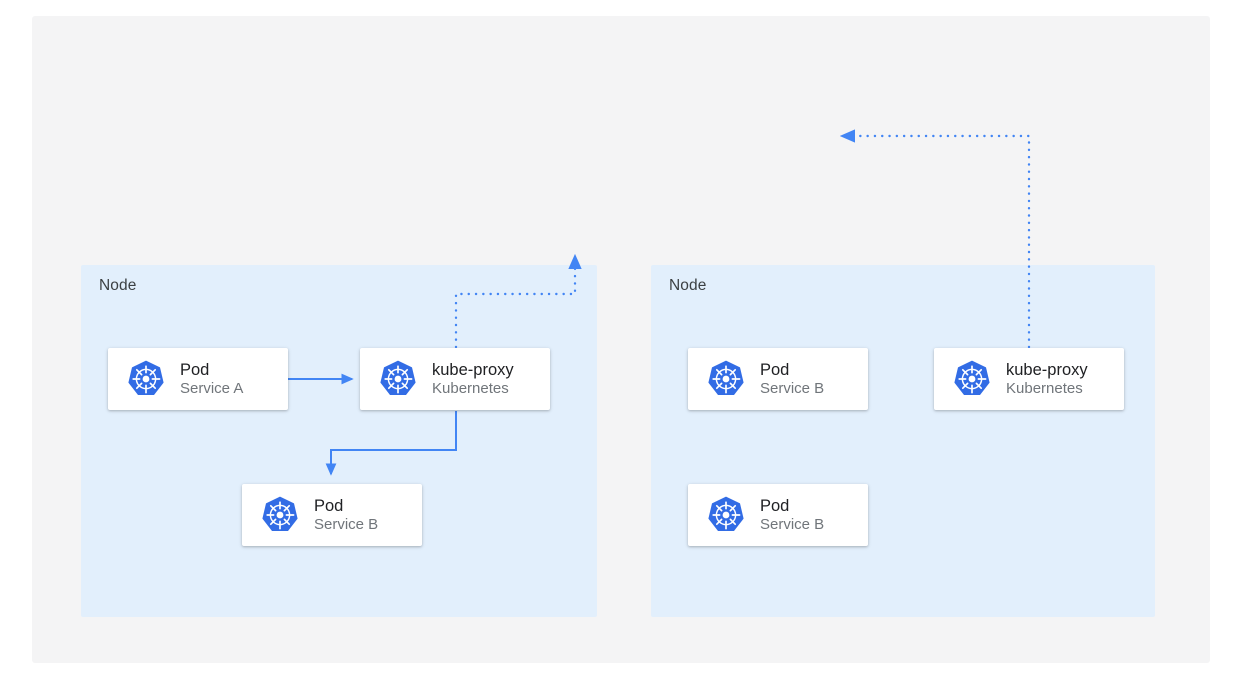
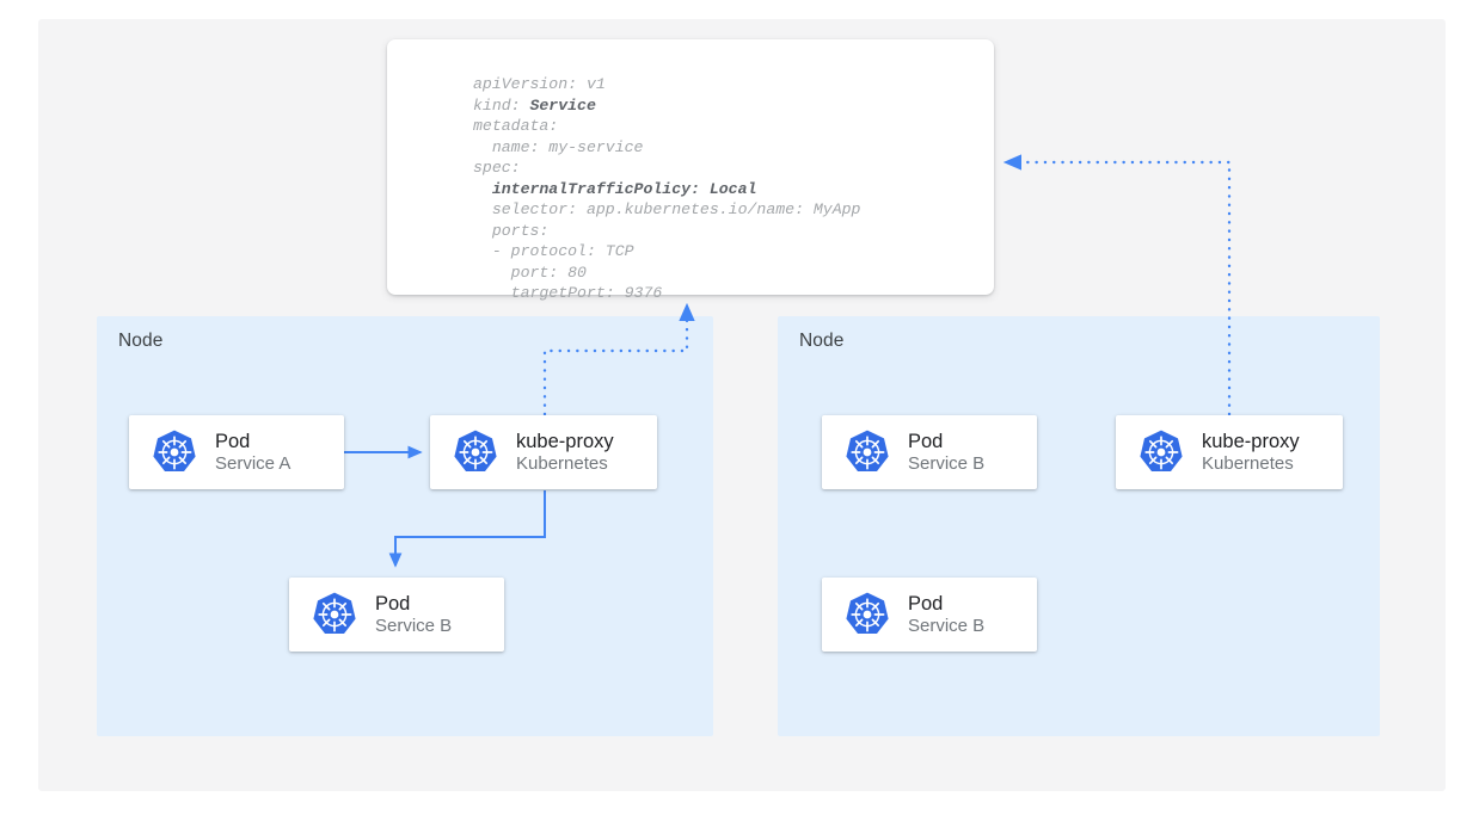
  Node
  Node
+ apiVersion: v1 kind: Service metadata: name: my-service spec: internalTrafficPolicy: Local selector: app.kubernetes.io/name: MyApp ports: - protocol: TCP port: 80 targetPort: 9376
  Pod
  Service A
  kube-proxy
  Kubernetes
  Pod
  Service B
  Pod
  Service B
  kube-proxy
  Kubernetes
  Pod
  Service B
